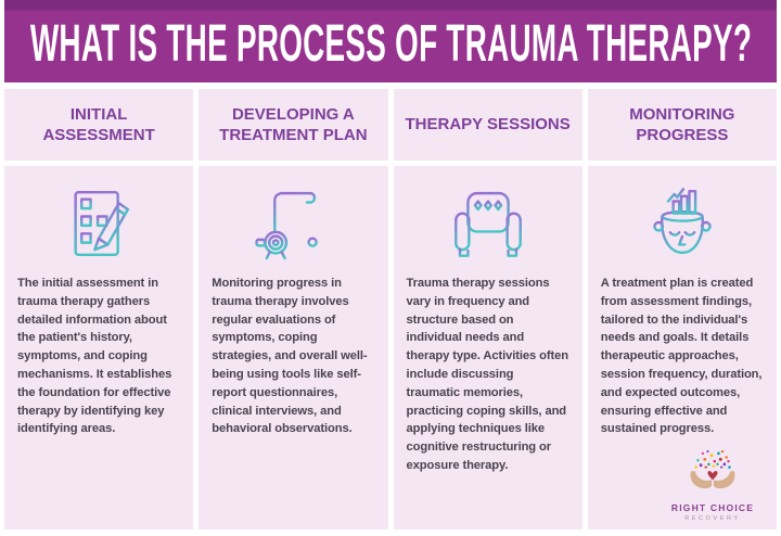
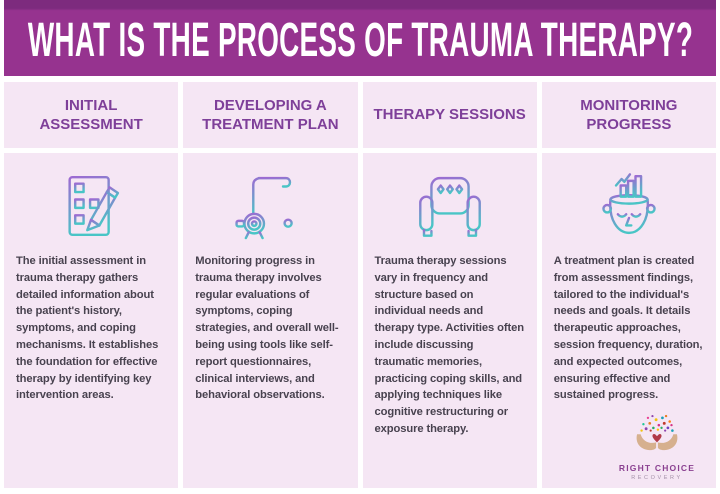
  WHAT IS THE PROCESS OF TRAUMA THERAPY?
  INITIAL ASSESSMENT
  DEVELOPING A TREATMENT PLAN
  THERAPY SESSIONS
  MONITORING PROGRESS
- The initial assessment in trauma therapy gathers detailed information about the patient's history, symptoms, and coping mechanisms. It establishes the foundation for effective therapy by identifying key identifying areas.
+ The initial assessment in trauma therapy gathers detailed information about the patient's history, symptoms, and coping mechanisms. It establishes the foundation for effective therapy by identifying key intervention areas.
  Monitoring progress in trauma therapy involves regular evaluations of symptoms, coping strategies, and overall well-being using tools like self-report questionnaires, clinical interviews, and behavioral observations.
  Trauma therapy sessions vary in frequency and structure based on individual needs and therapy type. Activities often include discussing traumatic memories, practicing coping skills, and applying techniques like cognitive restructuring or exposure therapy.
  A treatment plan is created from assessment findings, tailored to the individual's needs and goals. It details therapeutic approaches, session frequency, duration, and expected outcomes, ensuring effective and sustained progress.
  RIGHT CHOICE
